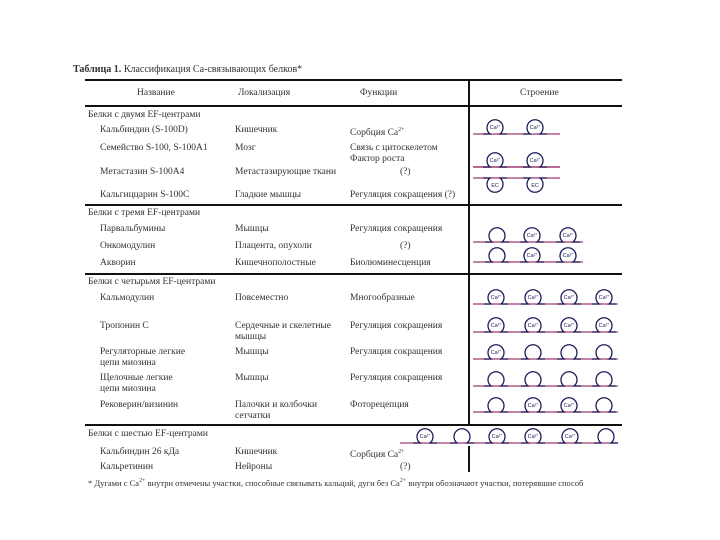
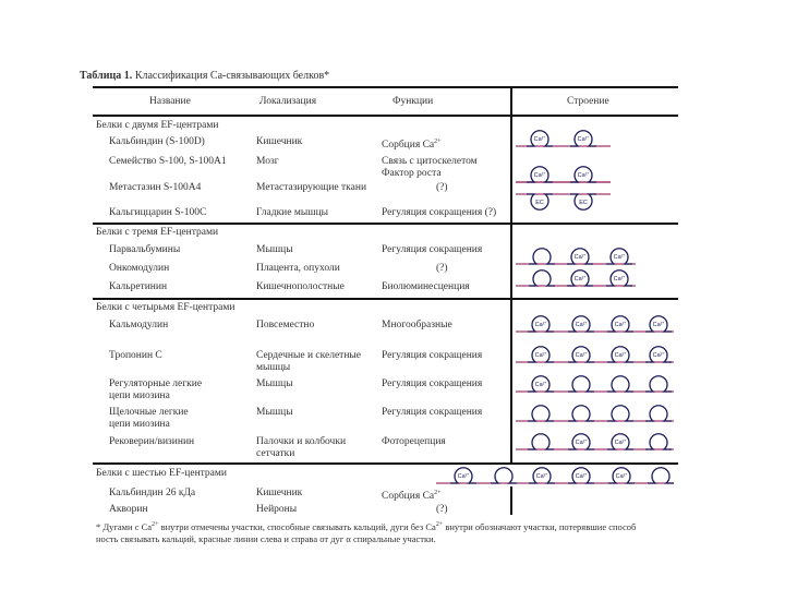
  Таблица 1. Классификация Са-связывающих белков*
  Название
  Локализация
  Функции
  Строение
  Белки с двумя EF-центрами
  Кальбиндин (S-100D)
  Кишечник
  Сорбция Ca
  Семейство S-100, S-100A1
  Мозг
  Связь с цитоскелетом
  Фактор роста
  Метастазин S-100A4
  Метастазирующие ткани
  (?)
  Кальгиццарин S-100C
  Гладкие мышцы
  Регуляция сокращения (?)
  Белки с тремя EF-центрами
  Парвальбумины
  Мышцы
  Регуляция сокращения
  Онкомодулин
  Плацента, опухоли
  (?)
- Акворин
+ Кальретинин
  Кишечнополостные
  Биолюминесценция
  Белки с четырьмя EF-центрами
  Кальмодулин
  Повсеместно
  Многообразные
  Тропонин С
  Сердечные и скелетные
  мышцы
  Регуляция сокращения
  Регуляторные легкие
  цепи миозина
  Мышцы
  Регуляция сокращения
  Щелочные легкие
  цепи миозина
  Мышцы
  Регуляция сокращения
  Рековерин/визинин
  Палочки и колбочки
  сетчатки
  Фоторецепция
  Белки с шестью EF-центрами
  Кальбиндин 26 кДа
  Кишечник
  Сорбция Ca
- Кальретинин
+ Акворин
  Нейроны
  (?)
  * Дугами с Ca внутри отмечены участки, способные связывать кальций, дуги без Ca внутри обозначают участки, потерявшие способ
+ ность связывать кальций, красные линии слева и справа от дуг α спиральные участки.
